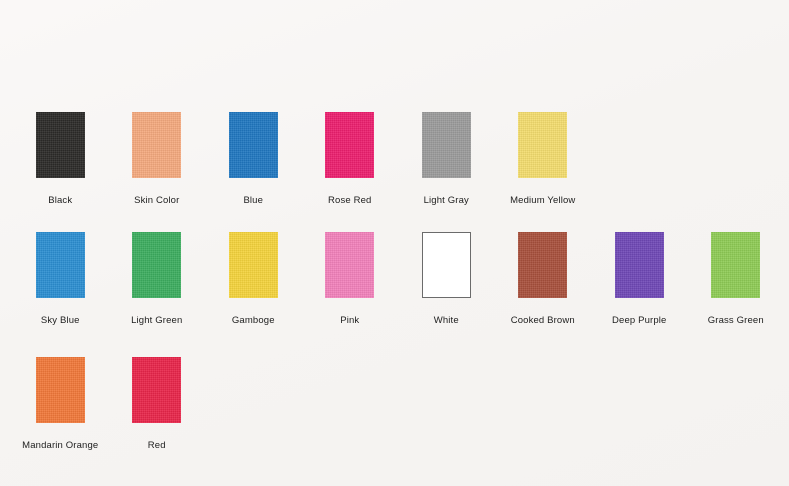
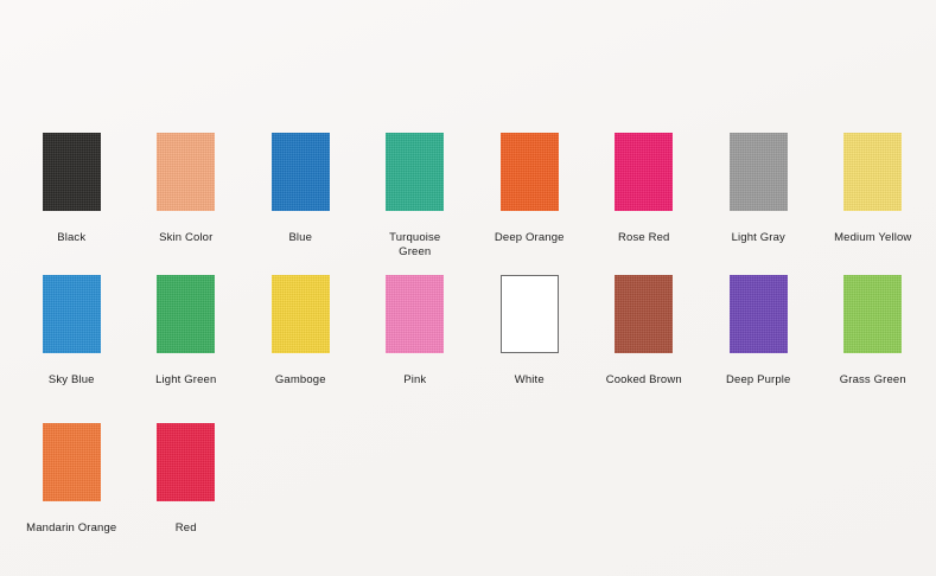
  Black
  Skin Color
  Blue
+ Turquoise
+ Green
+ Deep Orange
  Rose Red
  Light Gray
  Medium Yellow
  Sky Blue
  Light Green
  Gamboge
  Pink
  White
  Cooked Brown
  Deep Purple
  Grass Green
  Mandarin Orange
  Red
